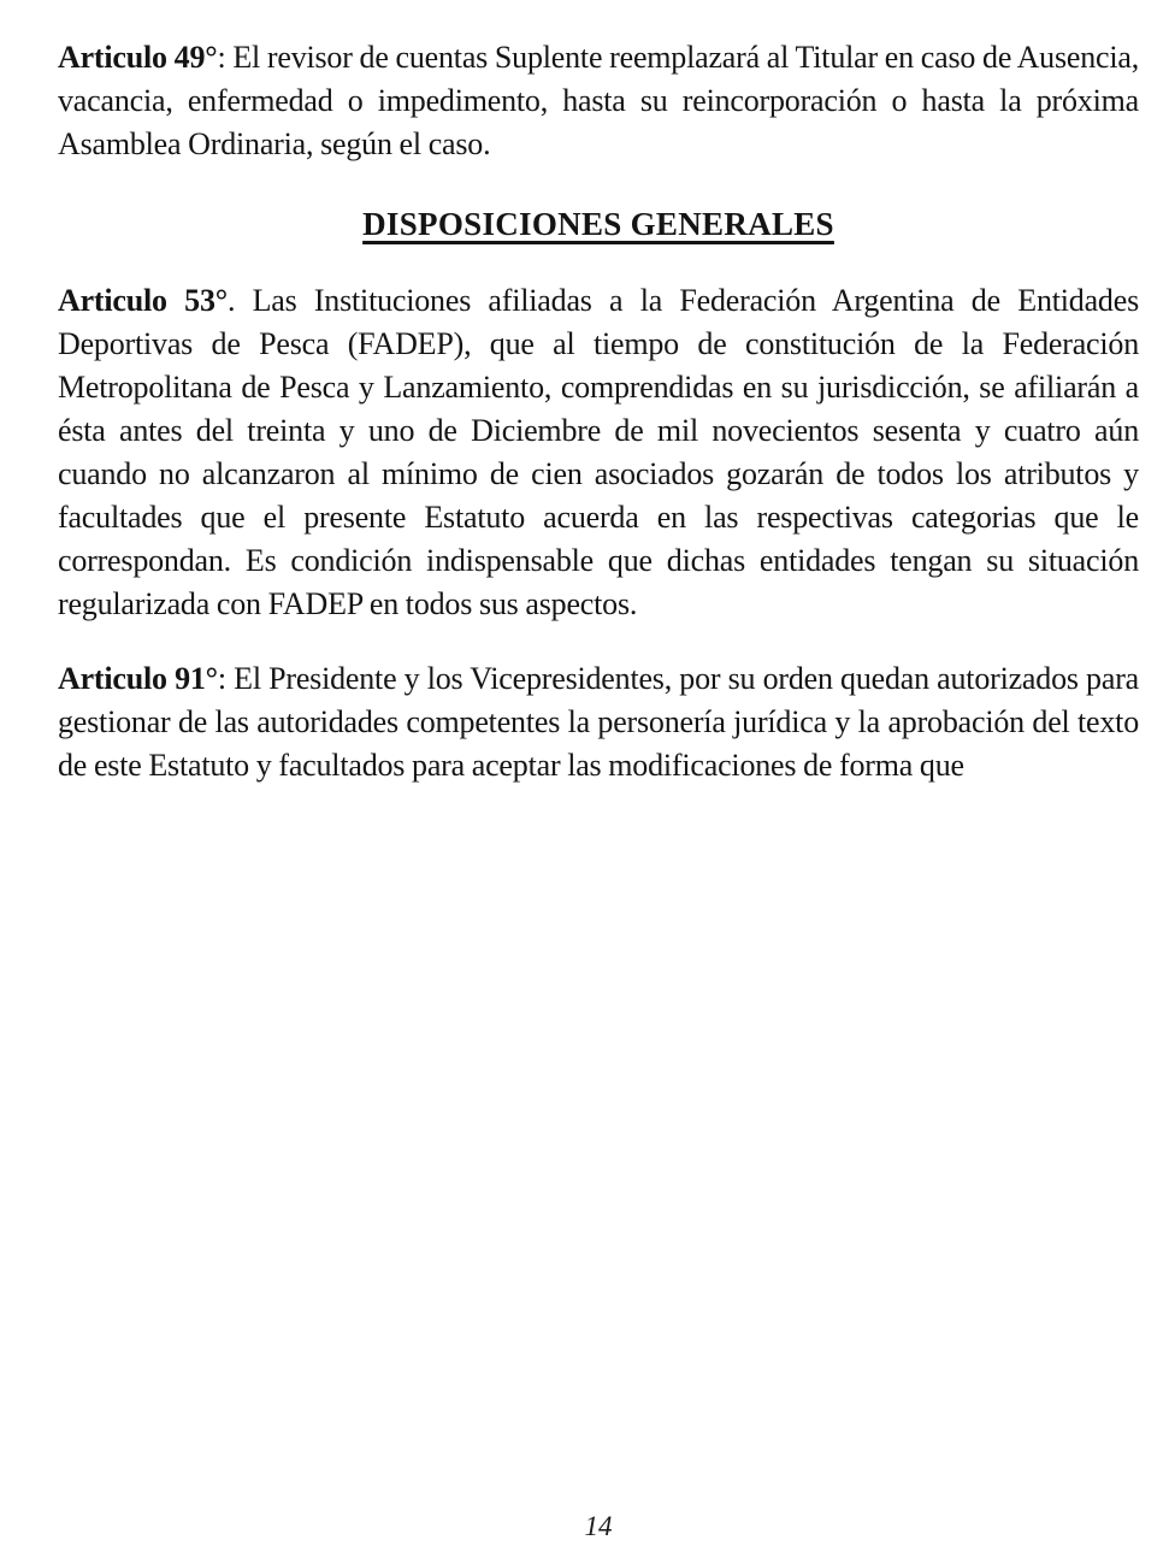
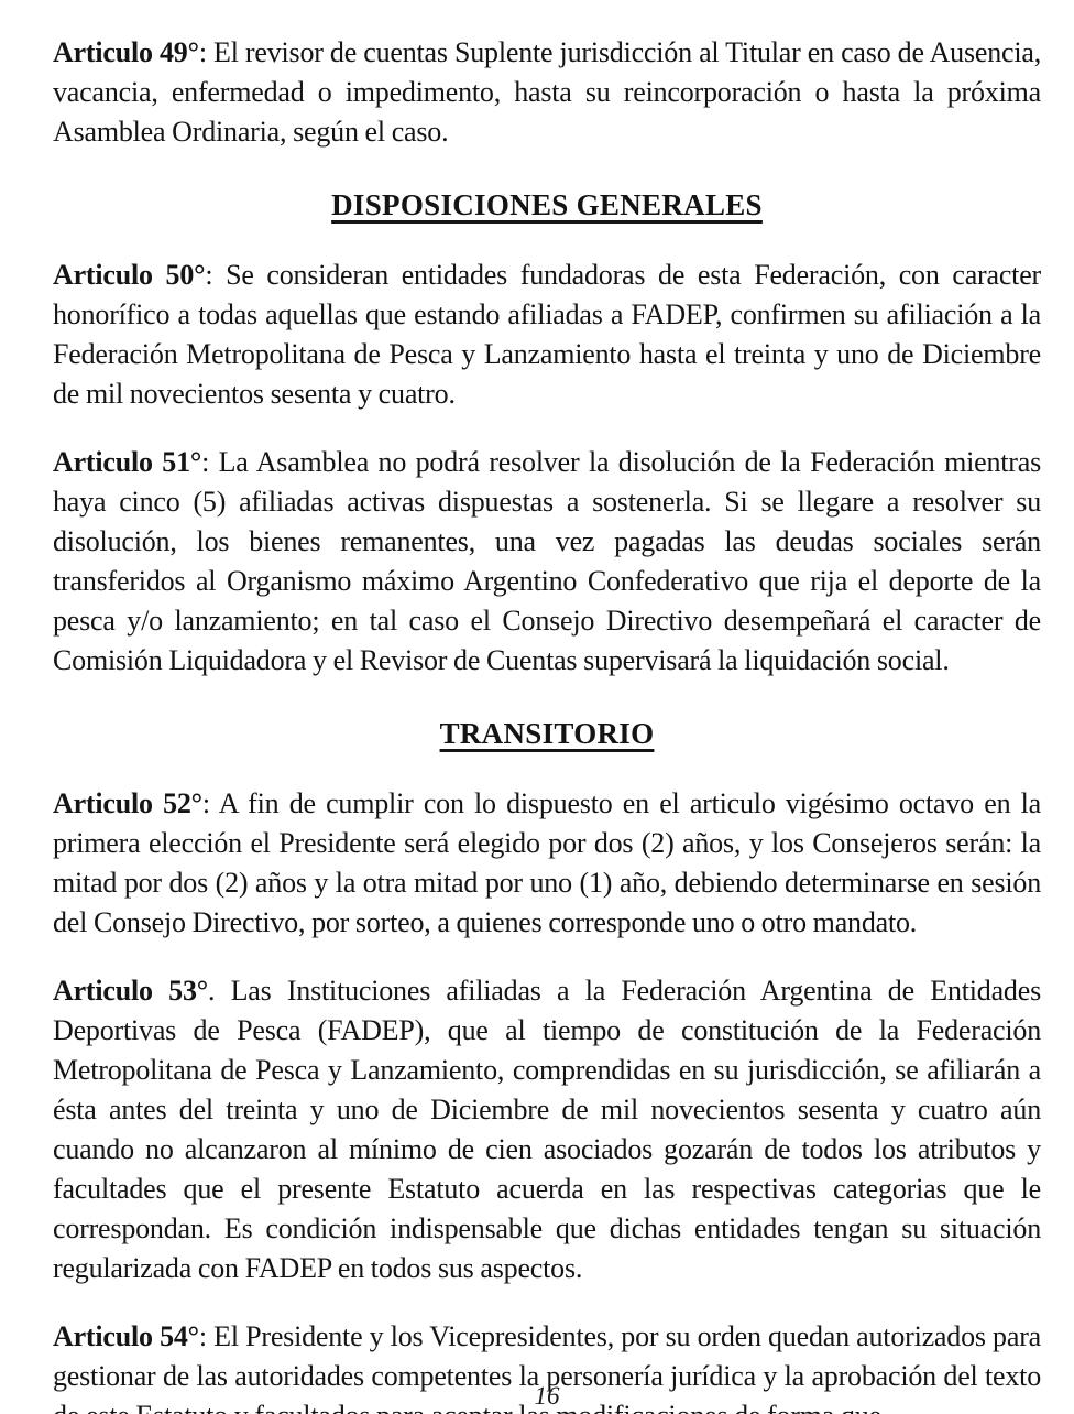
- Articulo 49°: El revisor de cuentas Suplente reemplazará al Titular en caso de Ausencia, vacancia, enfermedad o impedimento, hasta su reincorporación o hasta la próxima Asamblea Ordinaria, según el caso.
+ Articulo 49°: El revisor de cuentas Suplente jurisdicción al Titular en caso de Ausencia, vacancia, enfermedad o impedimento, hasta su reincorporación o hasta la próxima Asamblea Ordinaria, según el caso.
  DISPOSICIONES GENERALES
+ Articulo 50°: Se consideran entidades fundadoras de esta Federación, con caracter honorífico a todas aquellas que estando afiliadas a FADEP, confirmen su afiliación a la Federación Metropolitana de Pesca y Lanzamiento hasta el treinta y uno de Diciembre de mil novecientos sesenta y cuatro.
+ Articulo 51°: La Asamblea no podrá resolver la disolución de la Federación mientras haya cinco (5) afiliadas activas dispuestas a sostenerla. Si se llegare a resolver su disolución, los bienes remanentes, una vez pagadas las deudas sociales serán transferidos al Organismo máximo Argentino Confederativo que rija el deporte de la pesca y/o lanzamiento; en tal caso el Consejo Directivo desempeñará el caracter de Comisión Liquidadora y el Revisor de Cuentas supervisará la liquidación social.
+ TRANSITORIO
+ Articulo 52°: A fin de cumplir con lo dispuesto en el articulo vigésimo octavo en la primera elección el Presidente será elegido por dos (2) años, y los Consejeros serán: la mitad por dos (2) años y la otra mitad por uno (1) año, debiendo determinarse en sesión del Consejo Directivo, por sorteo, a quienes corresponde uno o otro mandato.
  Articulo 53°. Las Instituciones afiliadas a la Federación Argentina de Entidades Deportivas de Pesca (FADEP), que al tiempo de constitución de la Federación Metropolitana de Pesca y Lanzamiento, comprendidas en su jurisdicción, se afiliarán a ésta antes del treinta y uno de Diciembre de mil novecientos sesenta y cuatro aún cuando no alcanzaron al mínimo de cien asociados gozarán de todos los atributos y facultades que el presente Estatuto acuerda en las respectivas categorias que le correspondan. Es condición indispensable que dichas entidades tengan su situación regularizada con FADEP en todos sus aspectos.
- Articulo 91°: El Presidente y los Vicepresidentes, por su orden quedan autorizados para gestionar de las autoridades competentes la personería jurídica y la aprobación del texto de este Estatuto y facultados para aceptar las modificaciones de forma que
+ Articulo 54°: El Presidente y los Vicepresidentes, por su orden quedan autorizados para gestionar de las autoridades competentes la personería jurídica y la aprobación del texto
- 14
+ 16
